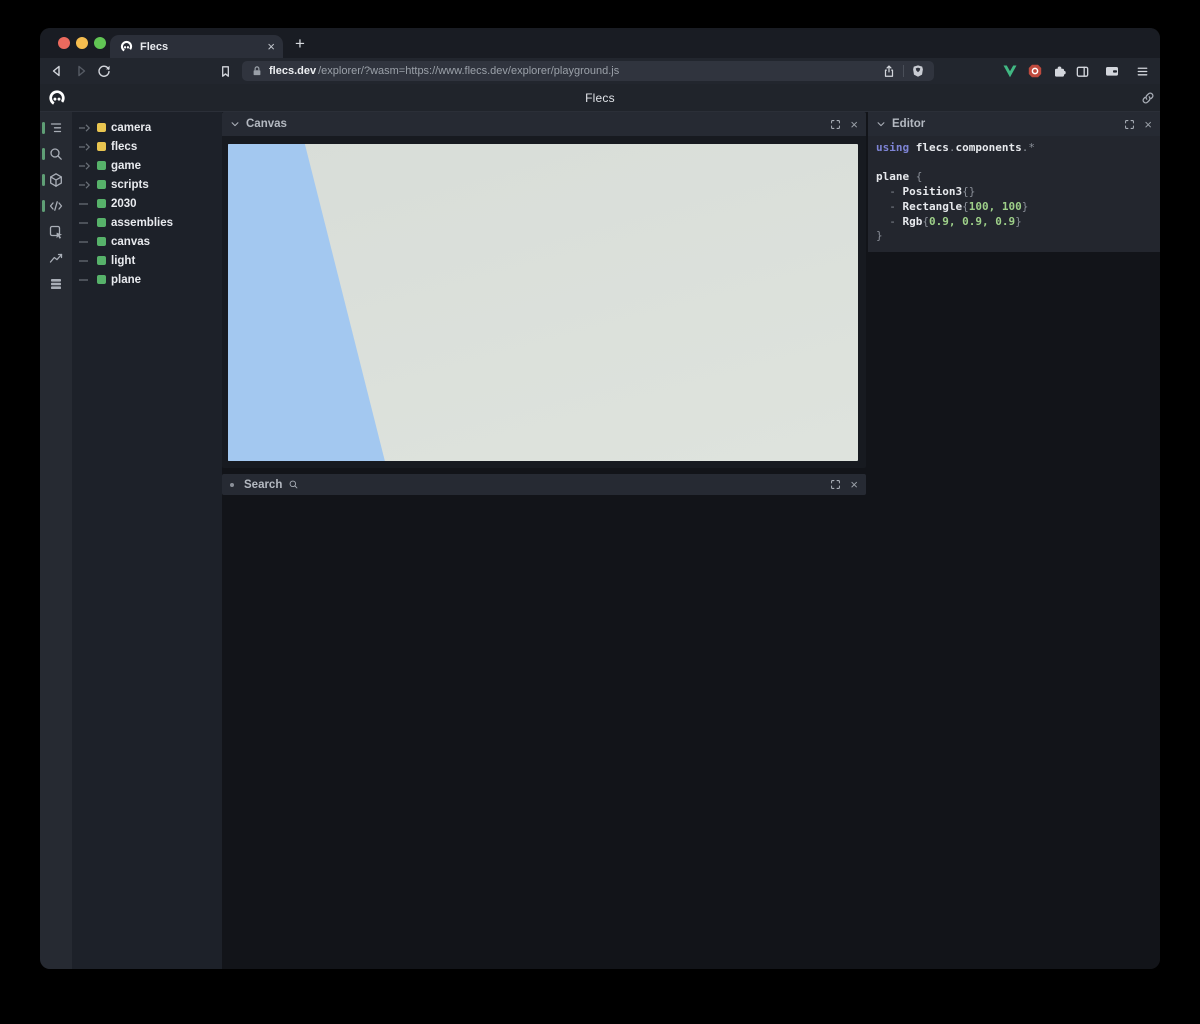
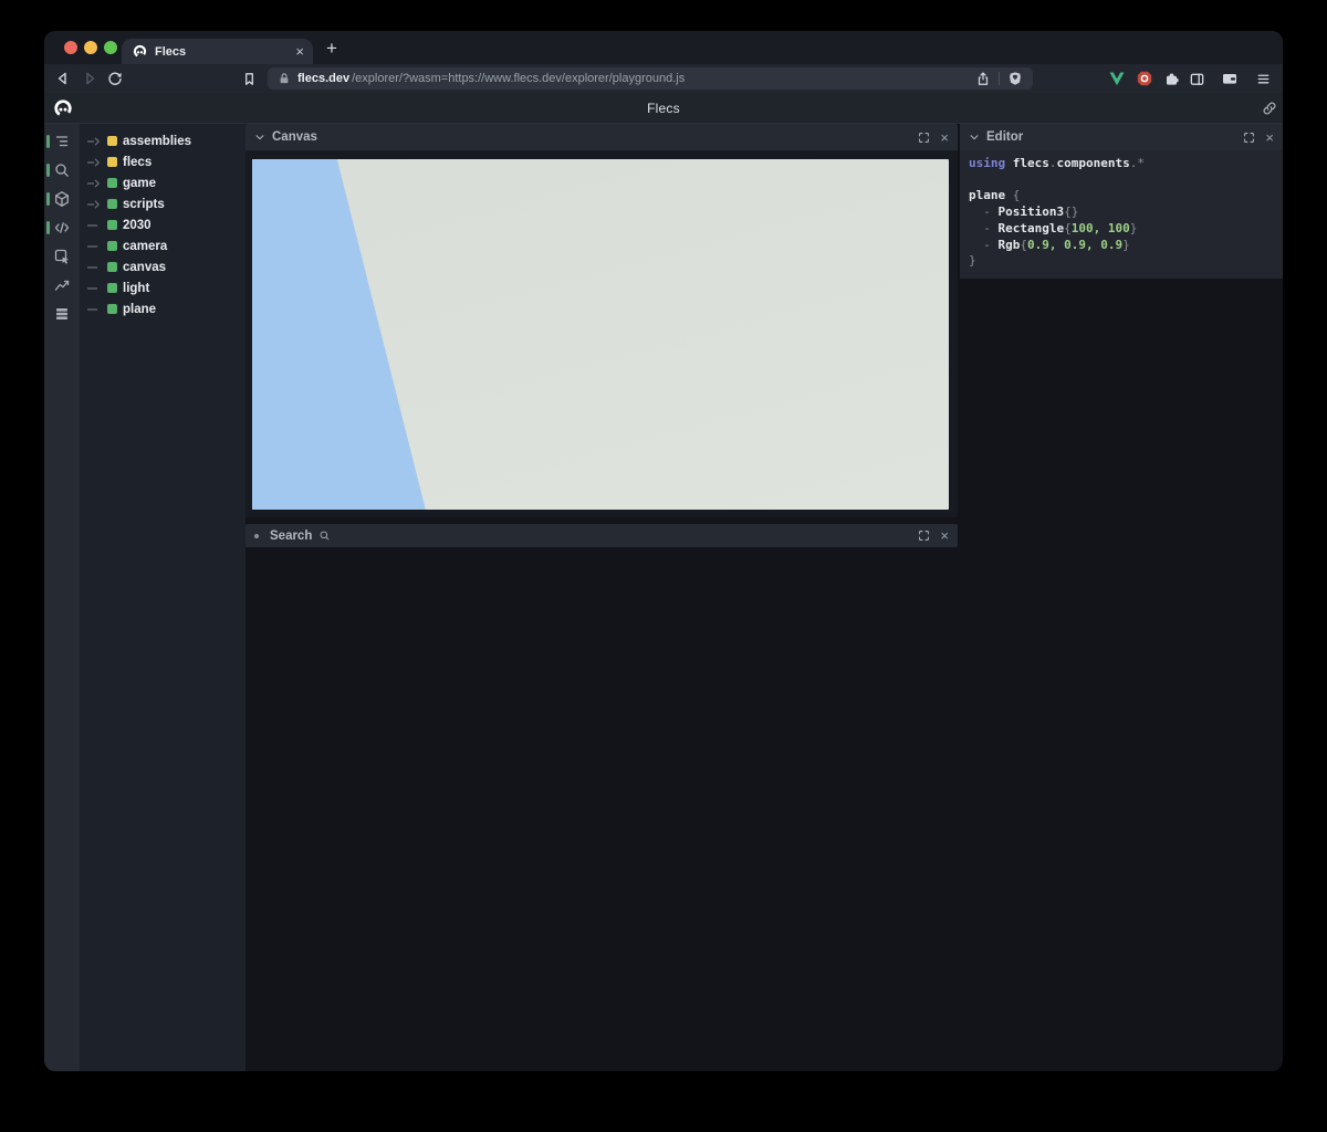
  Flecs
  ×
  +
  flecs.dev
  /explorer/?wasm=https://www.flecs.dev/explorer/playground.js
  Flecs
- camera
+ assemblies
  flecs
  game
  scripts
  2030
- assemblies
+ camera
  canvas
  light
  plane
  Canvas
  ×
  Search
  ×
  Editor
  ×
  using flecs.components.*
  plane {
  - Position3{}
  - Rectangle{100, 100}
  - Rgb{0.9, 0.9, 0.9}
  }
